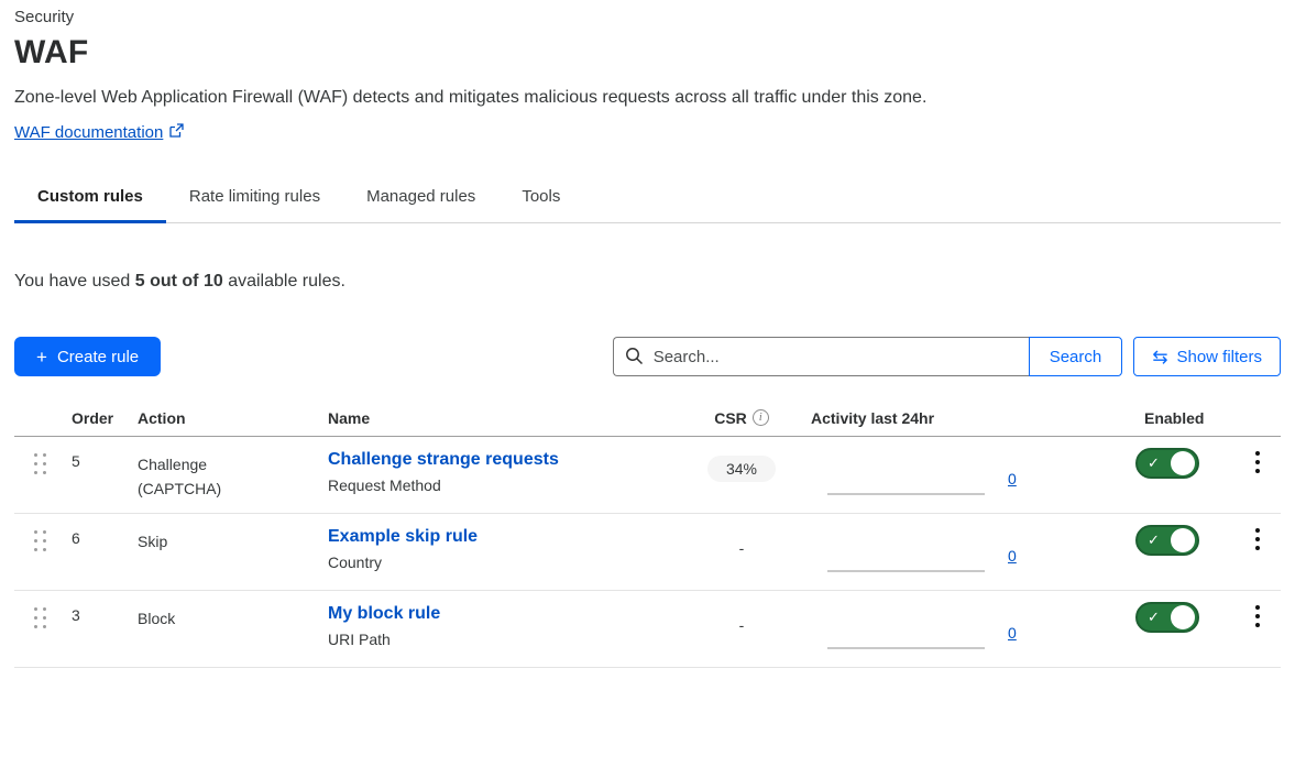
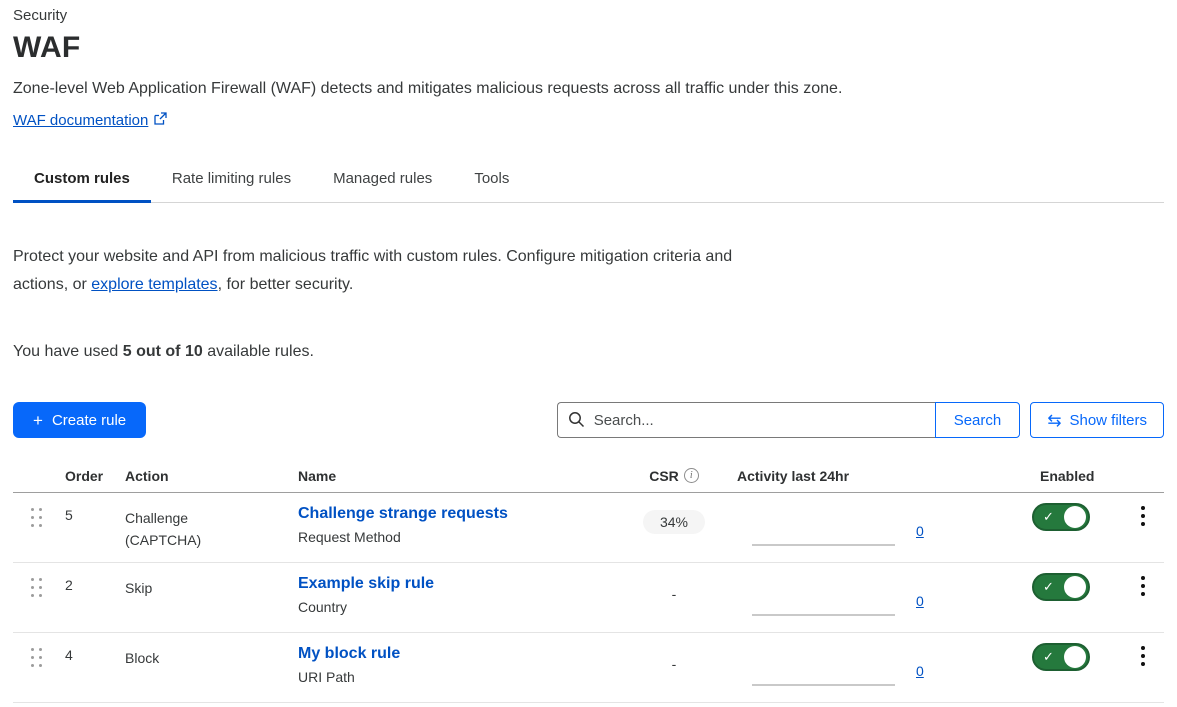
  Security
  WAF
  Zone-level Web Application Firewall (WAF) detects and mitigates malicious requests across all traffic under this zone.
  WAF documentation
  Custom rules
  Rate limiting rules
  Managed rules
  Tools
+ Protect your website and API from malicious traffic with custom rules. Configure mitigation criteria and actions, or explore templates, for better security.
  You have used 5 out of 10 available rules.
  +
  Create rule
  Search...
  Search
  ⇆
  Show filters
  Order
  Action
  Name
  CSR
  i
  Activity last 24hr
  Enabled
  5
  Challenge (CAPTCHA)
  Challenge strange requests
  Request Method
  34%
  0
  ✓
- 6
+ 2
  Skip
  Example skip rule
  Country
  -
  0
  ✓
- 3
+ 4
  Block
  My block rule
  URI Path
  -
  0
  ✓
